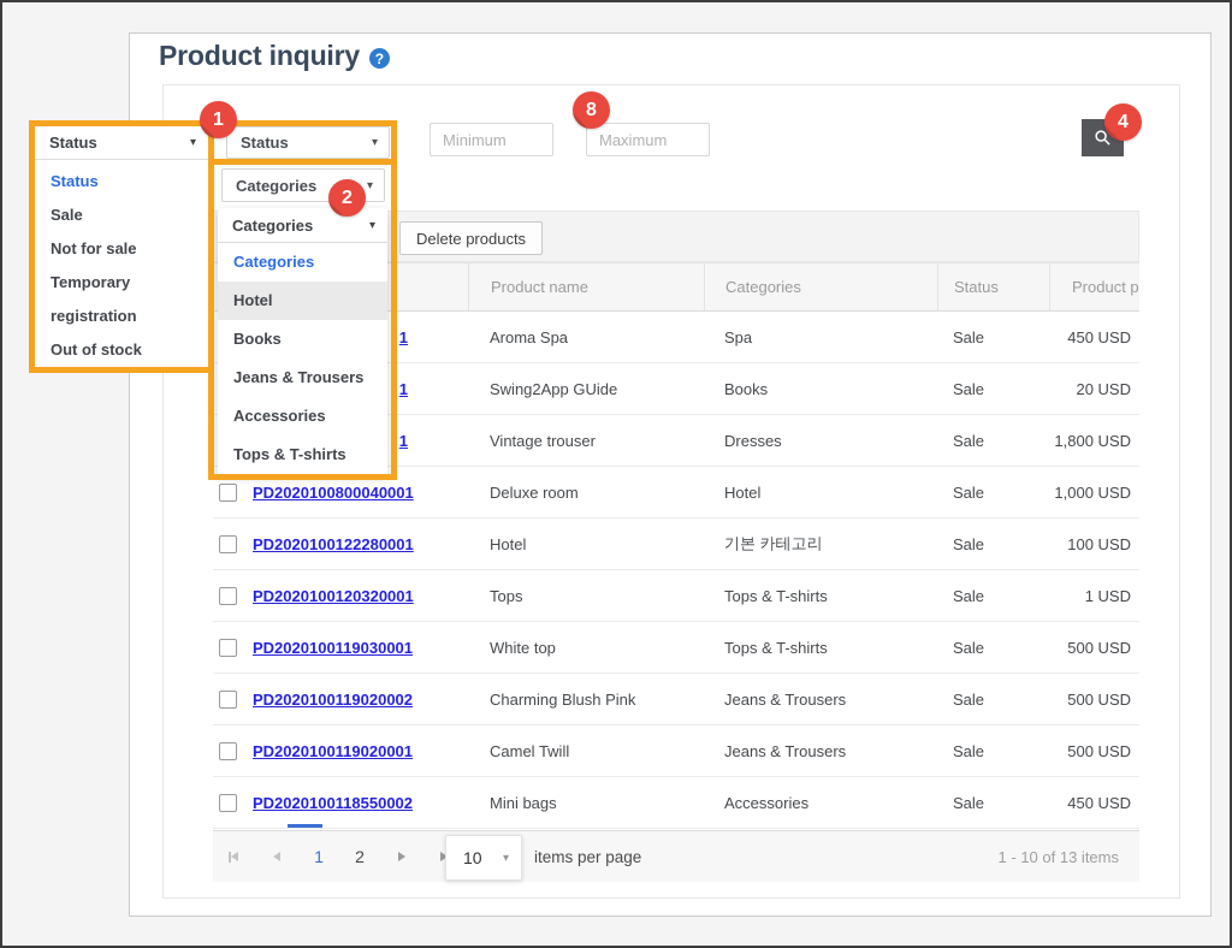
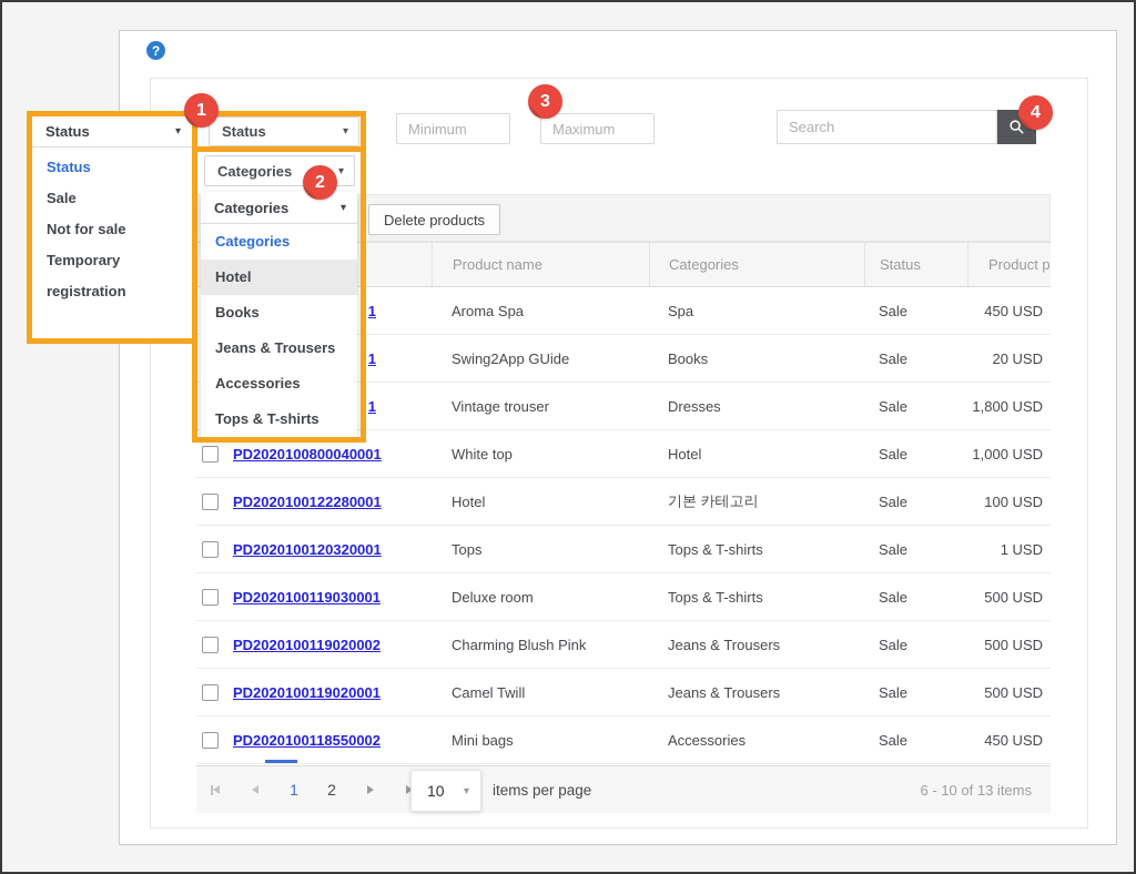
- Product inquiry
  ?
  Status
  ▾
  Categories
  ▾
  Minimum
  Maximum
+ Search
  Delete products
  Product name
  Categories
  Status
  Product p
  1
  Aroma Spa
  Spa
  Sale
  450 USD
  1
  Swing2App GUide
  Books
  Sale
  20 USD
  1
  Vintage trouser
  Dresses
  Sale
  1,800 USD
  PD2020100800040001
- Deluxe room
+ White top
  Hotel
  Sale
  1,000 USD
  PD2020100122280001
  Hotel
  기본 카테고리
  Sale
  100 USD
  PD2020100120320001
  Tops
  Tops & T-shirts
  Sale
  1 USD
  PD2020100119030001
- White top
+ Deluxe room
  Tops & T-shirts
  Sale
  500 USD
  PD2020100119020002
  Charming Blush Pink
  Jeans & Trousers
  Sale
  500 USD
  PD2020100119020001
  Camel Twill
  Jeans & Trousers
  Sale
  500 USD
  PD2020100118550002
  Mini bags
  Accessories
  Sale
  450 USD
  1
  2
  10
  ▾
  items per page
- 1 - 10 of 13 items
+ 6 - 10 of 13 items
  Status
  ▾
  Status
  Sale
  Not for sale
  Temporary registration
- Out of stock
  Categories
  ▾
  Categories
  Hotel
  Books
  Jeans & Trousers
  Accessories
  Tops & T-shirts
  1
  2
- 8
+ 3
  4
